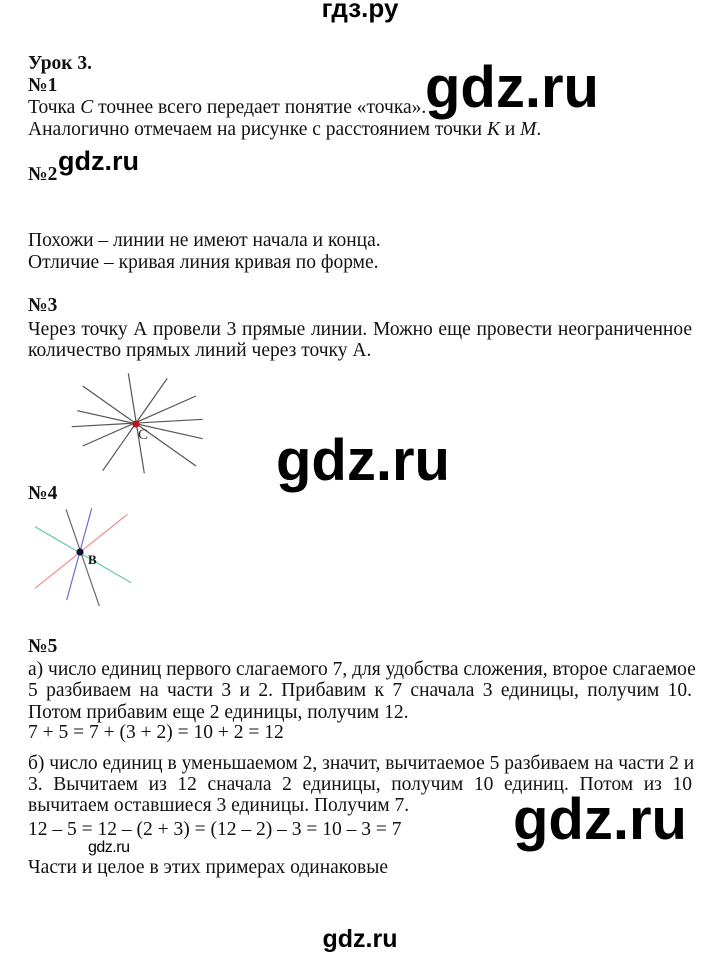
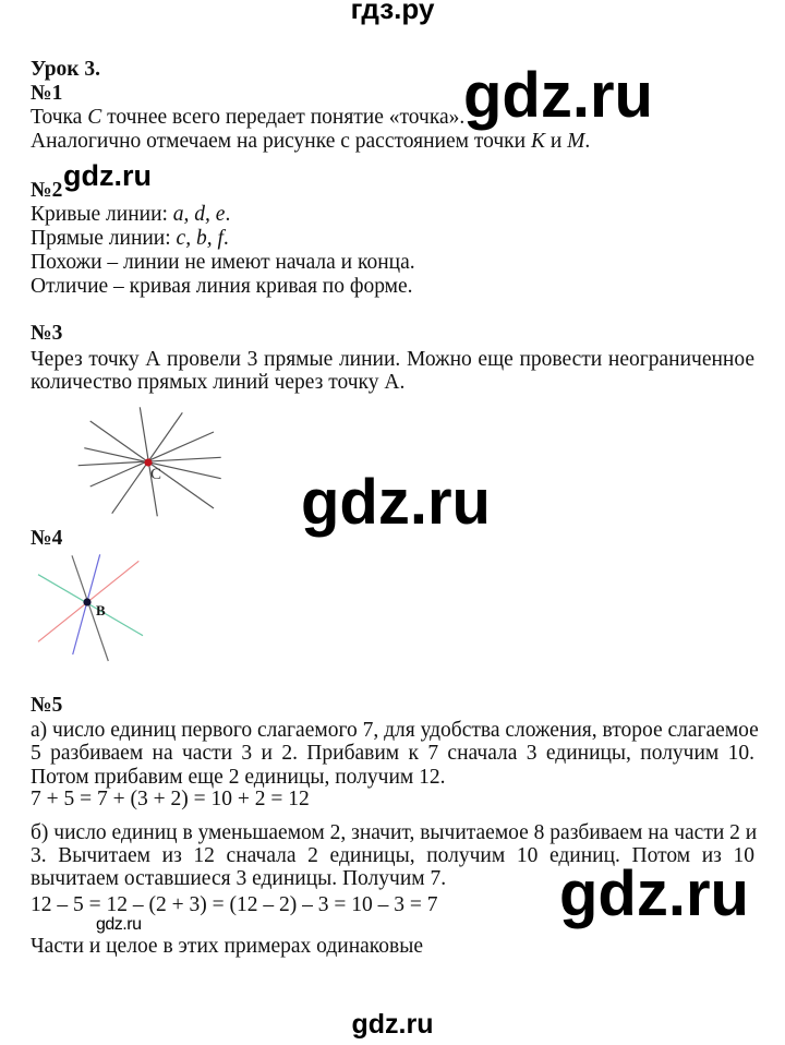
  гдз.ру
  Урок 3.
  №1
  Точка C точнее всего передает понятие «точка».
  Аналогично отмечаем на рисунке с расстоянием точки K и M.
  №2
+ Кривые линии: a, d, e.
+ Прямые линии: c, b, f.
  Похожи – линии не имеют начала и конца.
  Отличие – кривая линия кривая по форме.
  №3
  Через точку А провели 3 прямые линии. Можно еще провести неограниченное
  количество прямых линий через точку А.
  C
  №4
  B
  №5
  а) число единиц первого слагаемого 7, для удобства сложения, второе слагаемое
  5 разбиваем на части 3 и 2. Прибавим к 7 сначала 3 единицы, получим 10.
  Потом прибавим еще 2 единицы, получим 12.
  7 + 5 = 7 + (3 + 2) = 10 + 2 = 12
- б) число единиц в уменьшаемом 2, значит, вычитаемое 5 разбиваем на части 2 и
+ б) число единиц в уменьшаемом 2, значит, вычитаемое 8 разбиваем на части 2 и
  3. Вычитаем из 12 сначала 2 единицы, получим 10 единиц. Потом из 10
  вычитаем оставшиеся 3 единицы. Получим 7.
  12 – 5 = 12 – (2 + 3) = (12 – 2) – 3 = 10 – 3 = 7
  Части и целое в этих примерах одинаковые
  gdz.ru
  gdz.ru
  gdz.ru
  gdz.ru
  gdz.ru
  gdz.ru
